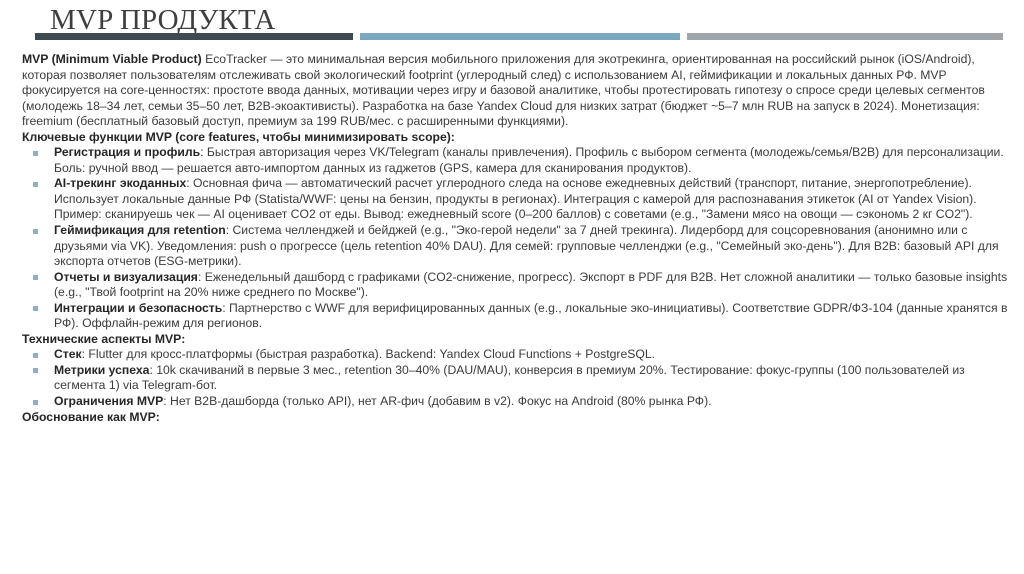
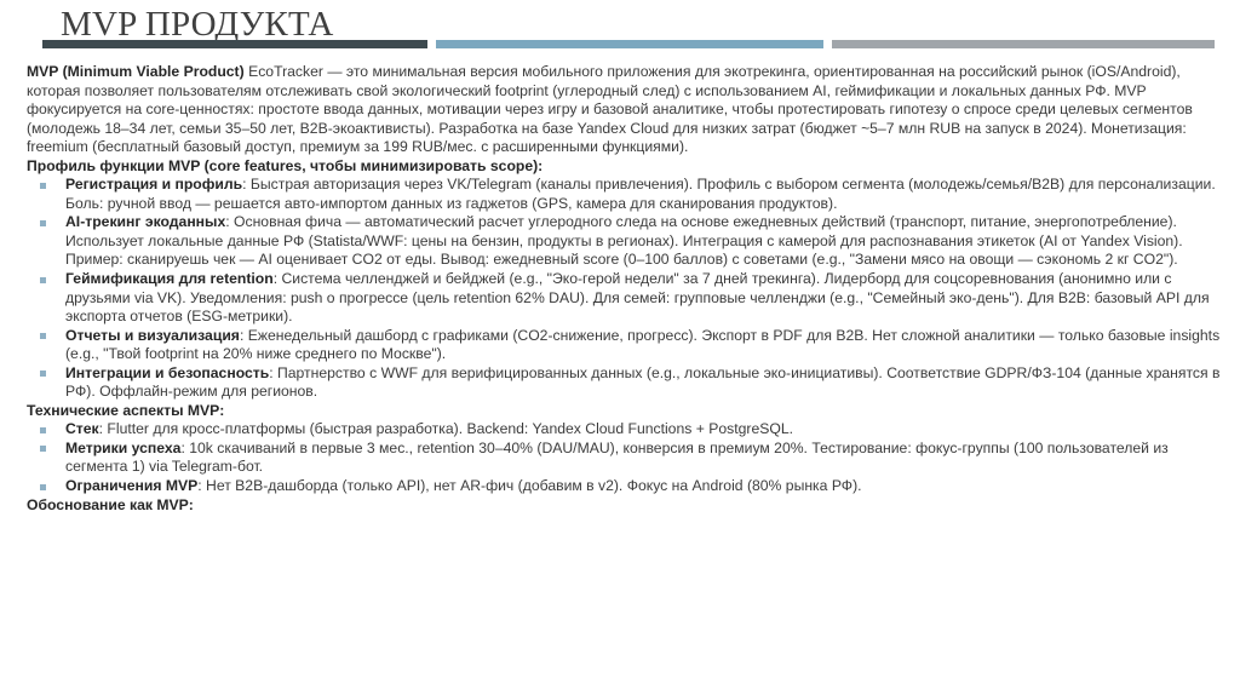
  MVP ПРОДУКТА
  MVP (Minimum Viable Product) EcoTracker — это минимальная версия мобильного приложения для экотрекинга, ориентированная на российский рынок (iOS/Android), которая позволяет пользователям отслеживать свой экологический footprint (углеродный след) с использованием AI, геймификации и локальных данных РФ. MVP фокусируется на core-ценностях: простоте ввода данных, мотивации через игру и базовой аналитике, чтобы протестировать гипотезу о спросе среди целевых сегментов (молодежь 18–34 лет, семьи 35–50 лет, B2B-экоактивисты). Разработка на базе Yandex Cloud для низких затрат (бюджет ~5–7 млн RUB на запуск в 2024). Монетизация: freemium (бесплатный базовый доступ, премиум за 199 RUB/мес. с расширенными функциями).
- Ключевые функции MVP (core features, чтобы минимизировать scope):
+ Профиль функции MVP (core features, чтобы минимизировать scope):
  Регистрация и профиль: Быстрая авторизация через VK/Telegram (каналы привлечения). Профиль с выбором сегмента (молодежь/семья/B2B) для персонализации. Боль: ручной ввод — решается авто-импортом данных из гаджетов (GPS, камера для сканирования продуктов).
- AI-трекинг экоданных: Основная фича — автоматический расчет углеродного следа на основе ежедневных действий (транспорт, питание, энергопотребление). Использует локальные данные РФ (Statista/WWF: цены на бензин, продукты в регионах). Интеграция с камерой для распознавания этикеток (AI от Yandex Vision). Пример: сканируешь чек — AI оценивает CO2 от еды. Вывод: ежедневный score (0–200 баллов) с советами (e.g., "Замени мясо на овощи — сэкономь 2 кг CO2").
+ AI-трекинг экоданных: Основная фича — автоматический расчет углеродного следа на основе ежедневных действий (транспорт, питание, энергопотребление). Использует локальные данные РФ (Statista/WWF: цены на бензин, продукты в регионах). Интеграция с камерой для распознавания этикеток (AI от Yandex Vision). Пример: сканируешь чек — AI оценивает CO2 от еды. Вывод: ежедневный score (0–100 баллов) с советами (e.g., "Замени мясо на овощи — сэкономь 2 кг CO2").
- Геймификация для retention: Система челленджей и бейджей (e.g., "Эко-герой недели" за 7 дней трекинга). Лидерборд для соцсоревнования (анонимно или с друзьями via VK). Уведомления: push о прогрессе (цель retention 40% DAU). Для семей: групповые челленджи (e.g., "Семейный эко-день"). Для B2B: базовый API для экспорта отчетов (ESG-метрики).
+ Геймификация для retention: Система челленджей и бейджей (e.g., "Эко-герой недели" за 7 дней трекинга). Лидерборд для соцсоревнования (анонимно или с друзьями via VK). Уведомления: push о прогрессе (цель retention 62% DAU). Для семей: групповые челленджи (e.g., "Семейный эко-день"). Для B2B: базовый API для экспорта отчетов (ESG-метрики).
  Отчеты и визуализация: Еженедельный дашборд с графиками (CO2-снижение, прогресс). Экспорт в PDF для B2B. Нет сложной аналитики — только базовые insights (e.g., "Твой footprint на 20% ниже среднего по Москве").
  Интеграции и безопасность: Партнерство с WWF для верифицированных данных (e.g., локальные эко-инициативы). Соответствие GDPR/ФЗ-104 (данные хранятся в РФ). Оффлайн-режим для регионов.
  Технические аспекты MVP:
  Стек: Flutter для кросс-платформы (быстрая разработка). Backend: Yandex Cloud Functions + PostgreSQL.
  Метрики успеха: 10k скачиваний в первые 3 мес., retention 30–40% (DAU/MAU), конверсия в премиум 20%. Тестирование: фокус-группы (100 пользователей из сегмента 1) via Telegram-бот.
  Ограничения MVP: Нет B2B-дашборда (только API), нет AR-фич (добавим в v2). Фокус на Android (80% рынка РФ).
  Обоснование как MVP:
